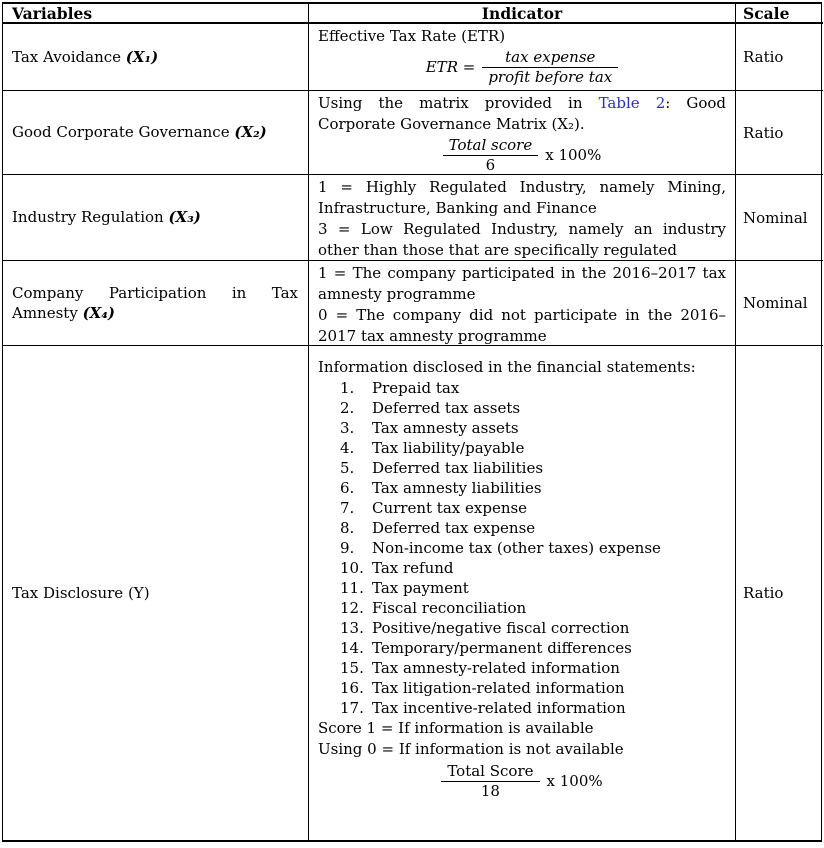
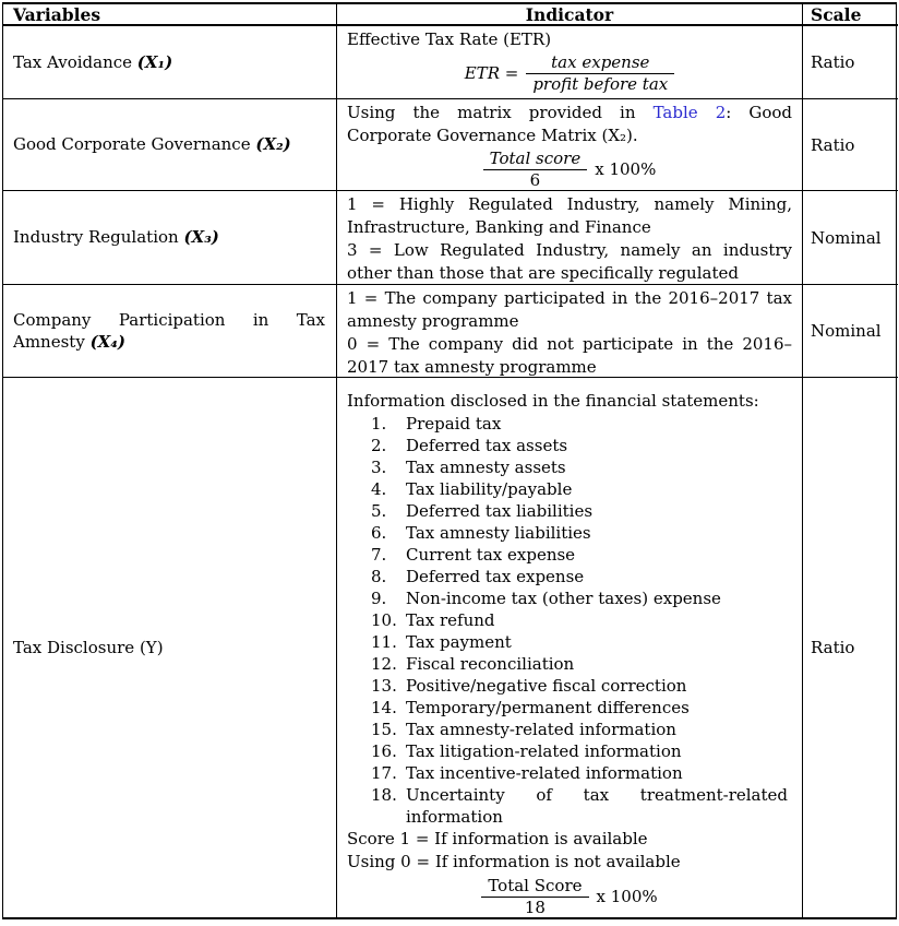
  Variables
  Indicator
  Scale
  Tax Avoidance (X₁)
  Effective Tax Rate (ETR)
  ETR =
  tax expense
  profit before tax
  Ratio
  Good Corporate Governance (X₂)
  Using the matrix provided in Table 2: Good Corporate Governance Matrix (X₂).
  Total score
  6
  x 100%
  Ratio
  Industry Regulation (X₃)
  1 = Highly Regulated Industry, namely Mining, Infrastructure, Banking and Finance
  3 = Low Regulated Industry, namely an industry other than those that are specifically regulated
  Nominal
  Company Participation in Tax Amnesty (X₄)
  1 = The company participated in the 2016–2017 tax amnesty programme
  0 = The company did not participate in the 2016–2017 tax amnesty programme
  Nominal
  Tax Disclosure (Y)
  Information disclosed in the financial statements:
  1.
  Prepaid tax
  2.
  Deferred tax assets
  3.
  Tax amnesty assets
  4.
  Tax liability/payable
  5.
  Deferred tax liabilities
  6.
  Tax amnesty liabilities
  7.
  Current tax expense
  8.
  Deferred tax expense
  9.
  Non-income tax (other taxes) expense
  10.
  Tax refund
  11.
  Tax payment
  12.
  Fiscal reconciliation
  13.
  Positive/negative fiscal correction
  14.
  Temporary/permanent differences
  15.
  Tax amnesty-related information
  16.
  Tax litigation-related information
  17.
  Tax incentive-related information
+ 18.
+ Uncertainty of tax treatment-related information
  Score 1 = If information is available
  Using 0 = If information is not available
  Total Score
  18
  x 100%
  Ratio
